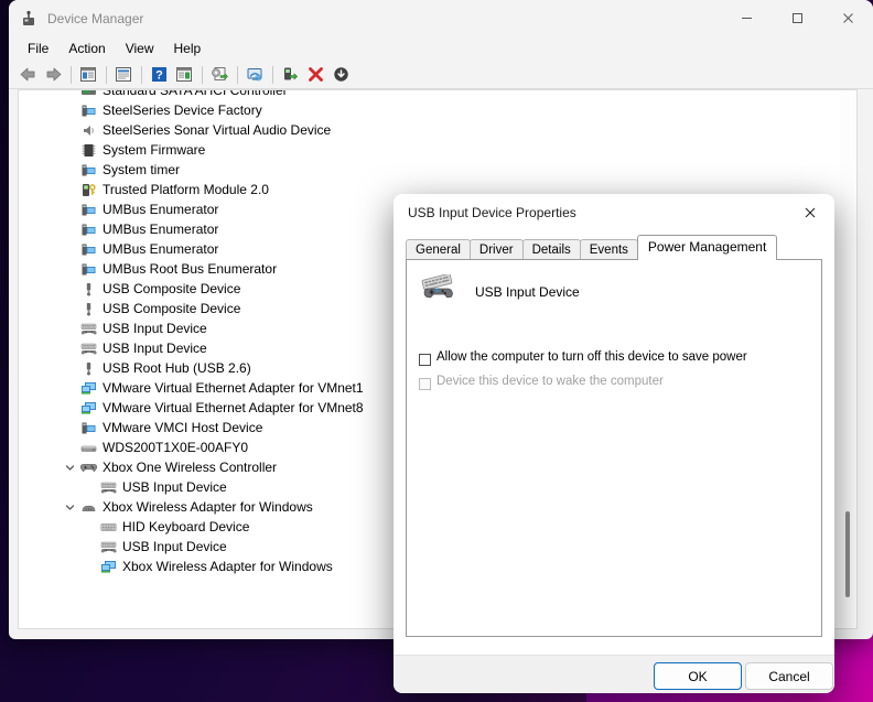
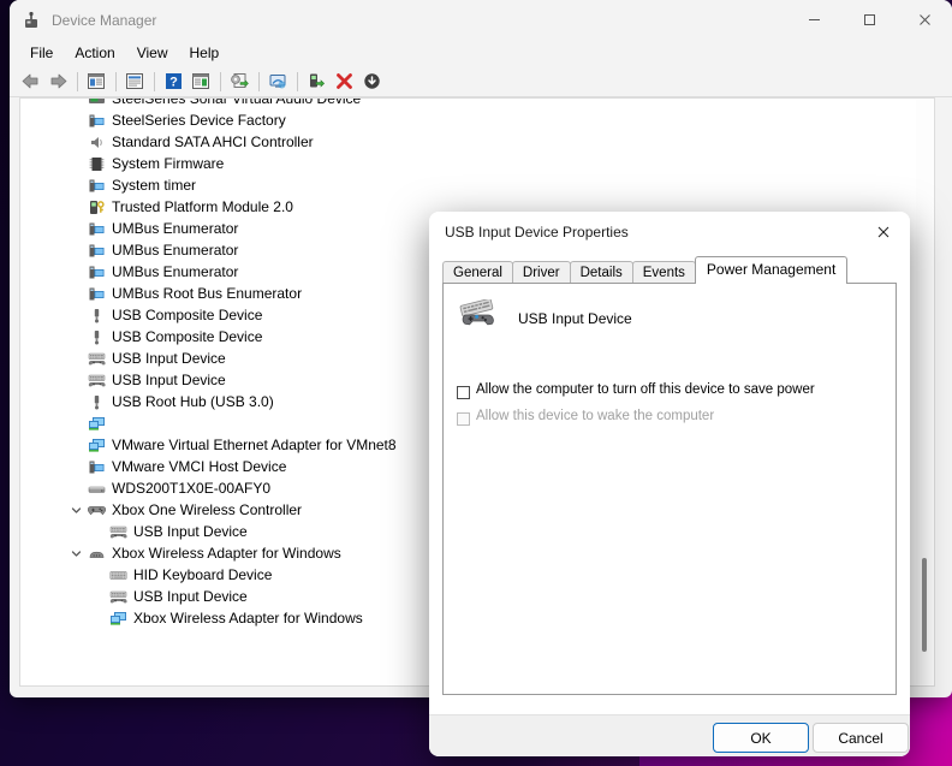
  Device Manager
  File
  Action
  View
  Help
  ?
- Standard SATA AHCI Controller
+ SteelSeries Sonar Virtual Audio Device
  SteelSeries Device Factory
- SteelSeries Sonar Virtual Audio Device
+ Standard SATA AHCI Controller
  System Firmware
  System timer
  Trusted Platform Module 2.0
  UMBus Enumerator
  UMBus Enumerator
  UMBus Enumerator
  UMBus Root Bus Enumerator
  USB Composite Device
  USB Composite Device
  USB Input Device
  USB Input Device
- USB Root Hub (USB 2.6)
+ USB Root Hub (USB 3.0)
- VMware Virtual Ethernet Adapter for VMnet1
  VMware Virtual Ethernet Adapter for VMnet8
  VMware VMCI Host Device
  WDS200T1X0E-00AFY0
  Xbox One Wireless Controller
  USB Input Device
  Xbox Wireless Adapter for Windows
  HID Keyboard Device
  USB Input Device
  Xbox Wireless Adapter for Windows
  USB Input Device Properties
  General
  Driver
  Details
  Events
  Power Management
  USB Input Device
  Allow the computer to turn off this device to save power
- Device this device to wake the computer
+ Allow this device to wake the computer
  OK
  Cancel
